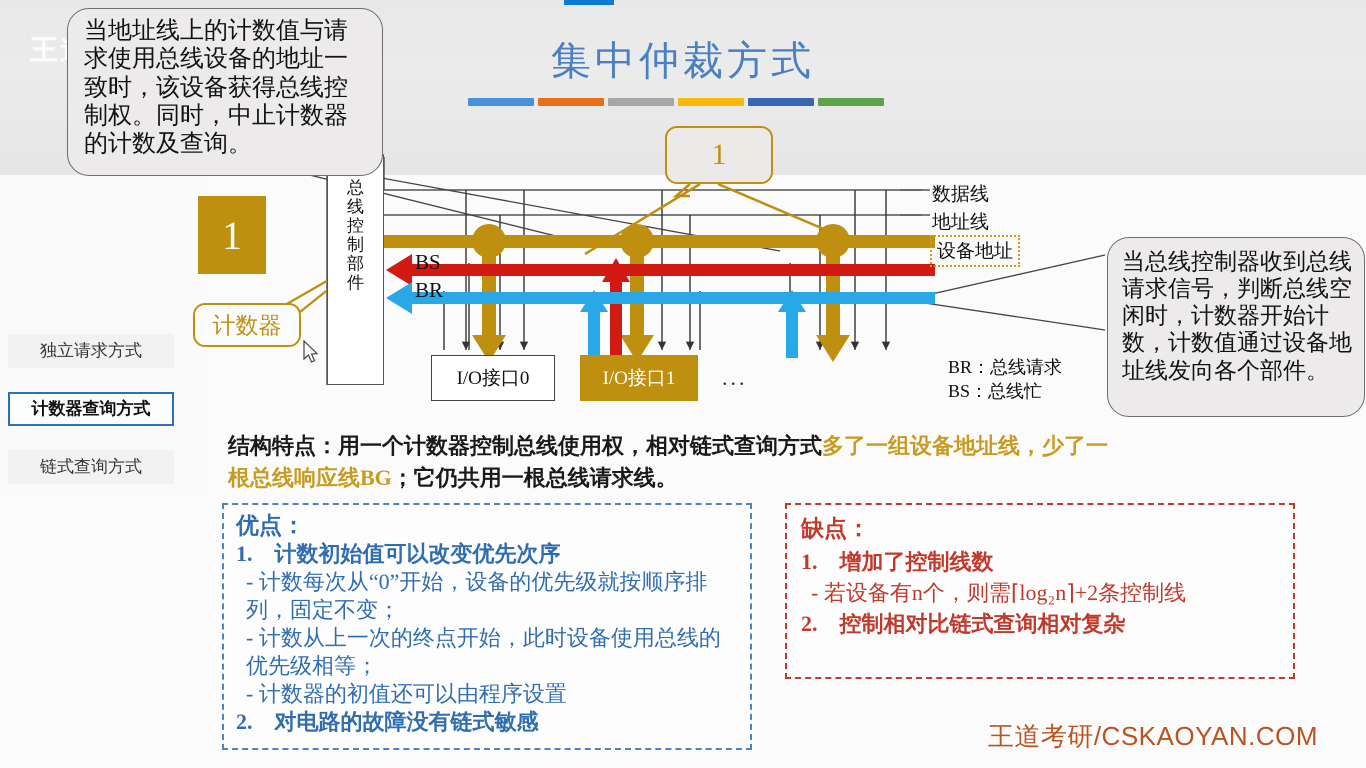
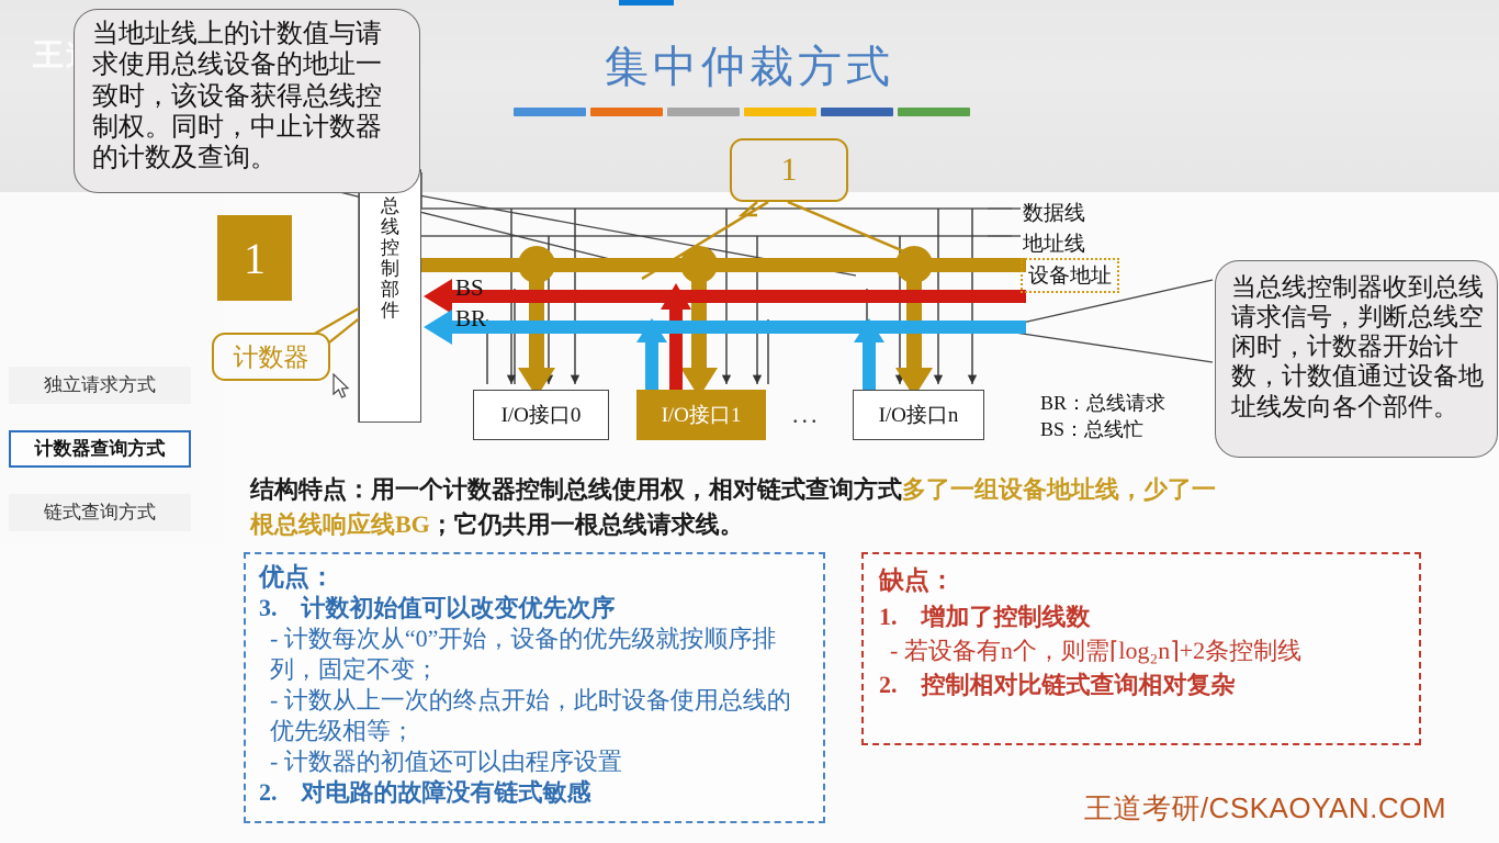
  集中仲裁方式
  独立请求方式
  计数器查询方式
  链式查询方式
  总线控制部件
  I/O接口0
  I/O接口1
  ...
+ I/O接口n
  数据线
  地址线
  设备地址
  BS
  BR
  BR：总线请求
  BS：总线忙
  当地址线上的计数值与请求使用总线设备的地址一致时，该设备获得总线控制权。同时，中止计数器的计数及查询。
  当总线控制器收到总线请求信号，判断总线空闲时，计数器开始计数，计数值通过设备地址线发向各个部件。
  1
  计数器
  1
  结构特点：用一个计数器控制总线使用权，相对链式查询方式多了一组设备地址线，少了一根总线响应线BG；它仍共用一根总线请求线。
  优点：
- 1. 计数初始值可以改变优先次序
+ 3. 计数初始值可以改变优先次序
  - 计数每次从“0”开始，设备的优先级就按顺序排列，固定不变；
  - 计数从上一次的终点开始，此时设备使用总线的优先级相等；
  - 计数器的初值还可以由程序设置
  2. 对电路的故障没有链式敏感
  缺点：
  1. 增加了控制线数
  - 若设备有n个，则需⌈log₂n⌉+2条控制线
  2. 控制相对比链式查询相对复杂
  王道考研/CSKAOYAN.COM
